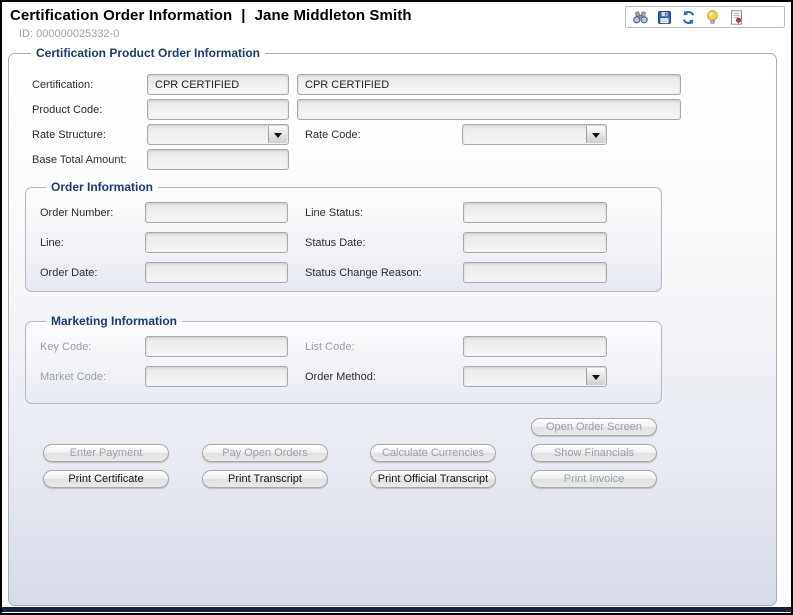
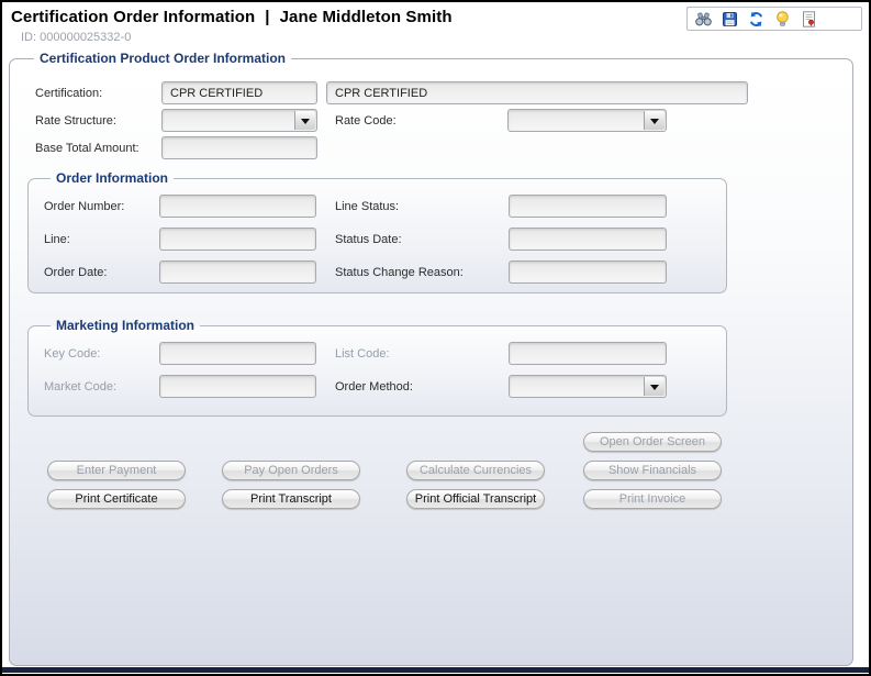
  Certification Order Information | Jane Middleton Smith
  ID: 000000025332-0
  Certification Product Order Information
  Certification:
  CPR CERTIFIED
  CPR CERTIFIED
- Product Code:
  Rate Structure:
  Rate Code:
  Base Total Amount:
  Order Information
  Order Number:
  Line Status:
  Line:
  Status Date:
  Order Date:
  Status Change Reason:
  Marketing Information
  Key Code:
  List Code:
  Market Code:
  Order Method:
  Open Order Screen
  Enter Payment
  Pay Open Orders
  Calculate Currencies
  Show Financials
  Print Certificate
  Print Transcript
  Print Official Transcript
  Print Invoice
